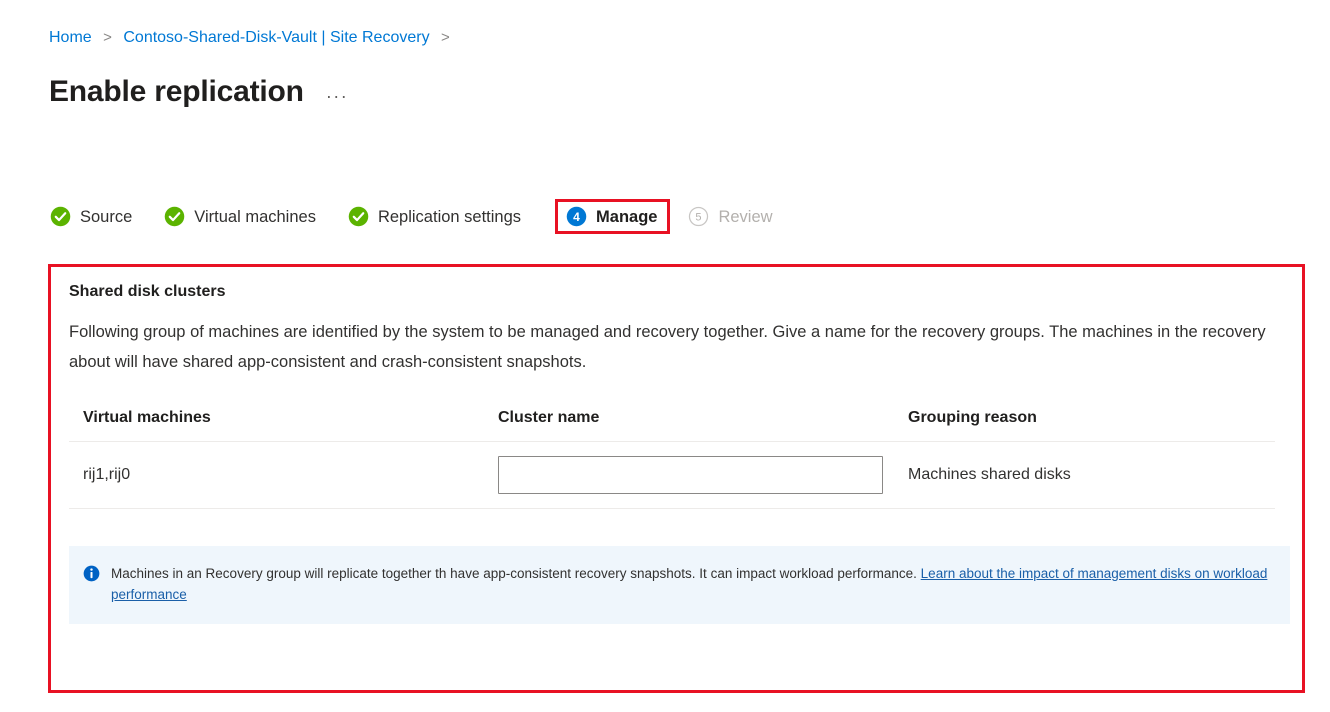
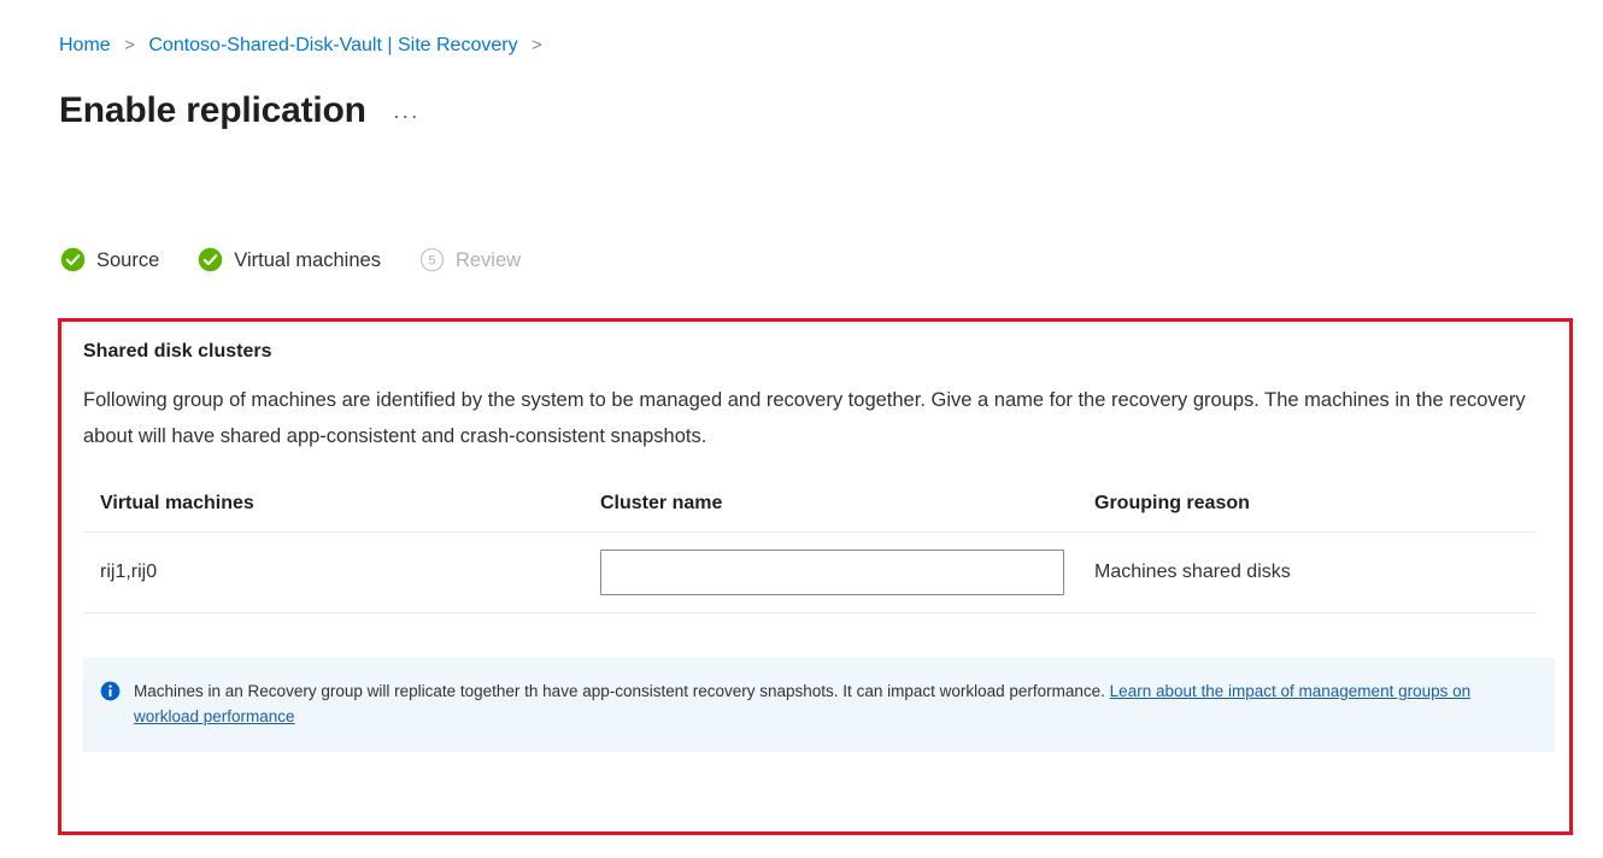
  Home > Contoso-Shared-Disk-Vault | Site Recovery >
  Enable replication
  ···
  Source
  Virtual machines
- Replication settings
- 4
- Manage
  5
  Review
  Shared disk clusters
  Following group of machines are identified by the system to be managed and recovery together. Give a name for the recovery groups. The machines in the recovery about will have shared app-consistent and crash-consistent snapshots.
  Virtual machines	Cluster name	Grouping reason
  rij1,rij0		Machines shared disks
- Machines in an Recovery group will replicate together th have app-consistent recovery snapshots. It can impact workload performance. Learn about the impact of management disks on workload performance
+ Machines in an Recovery group will replicate together th have app-consistent recovery snapshots. It can impact workload performance. Learn about the impact of management groups on workload performance
